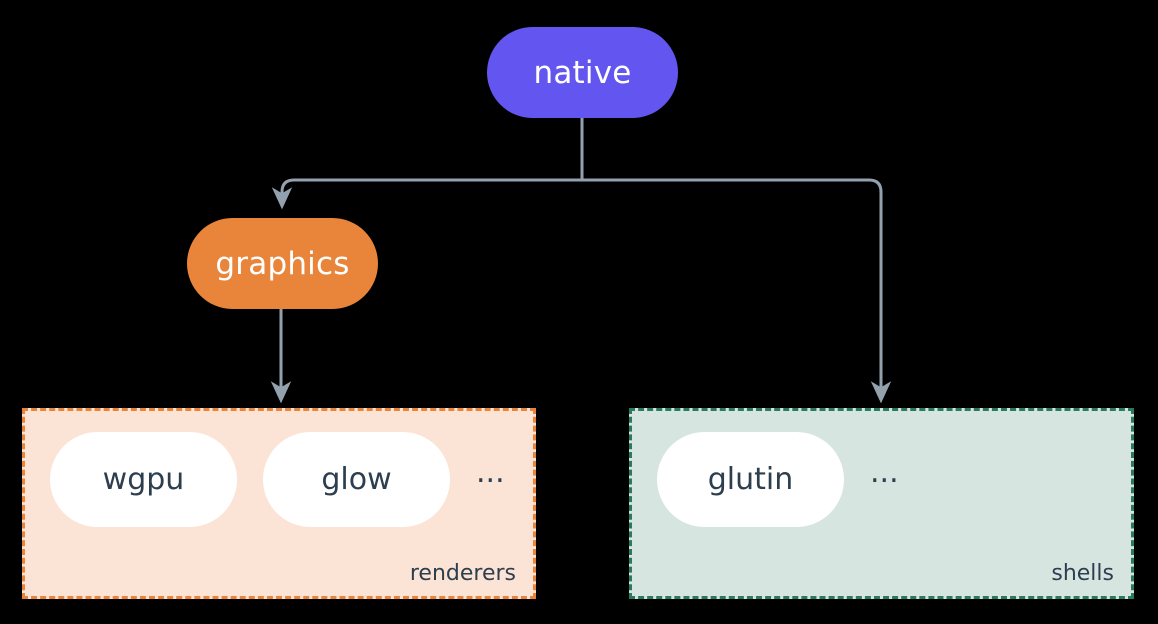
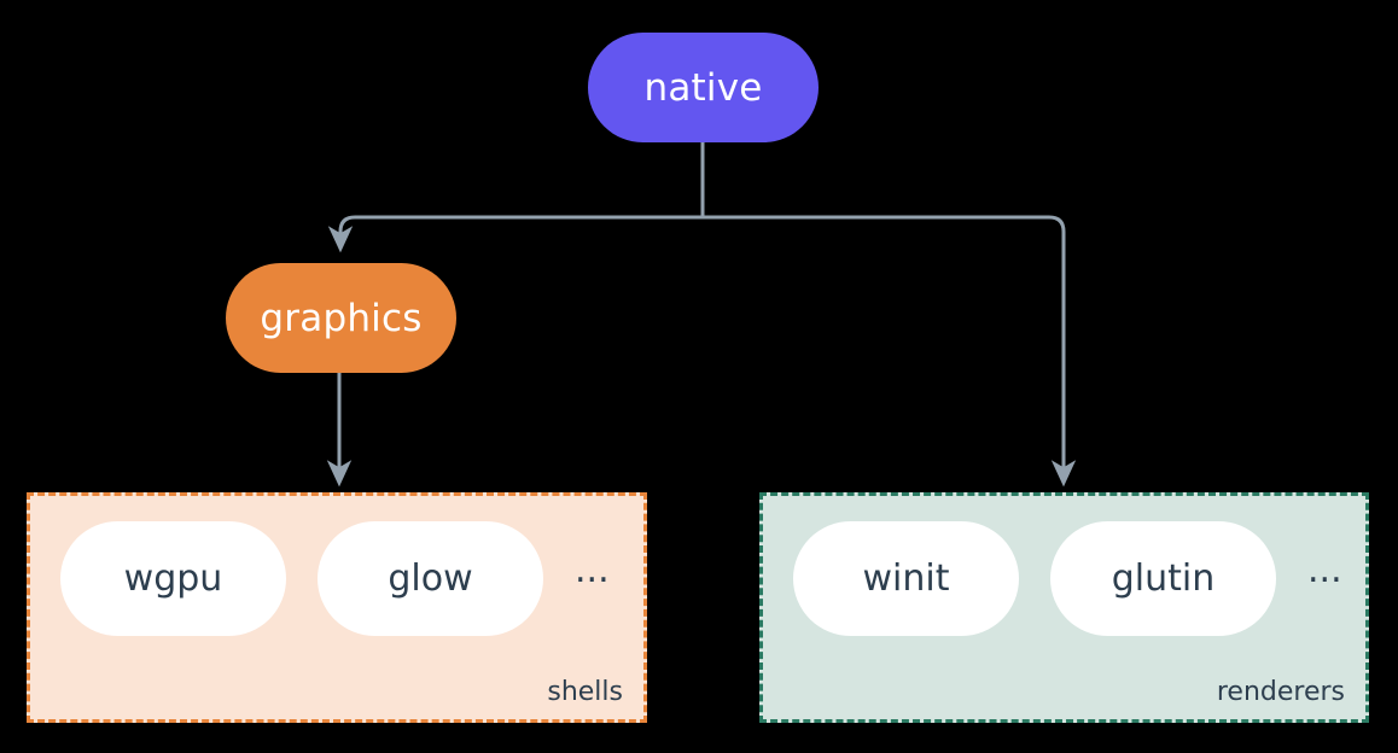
  native
  graphics
  wgpu
  glow
  ...
- renderers
+ shells
+ winit
  glutin
  ...
- shells
+ renderers
